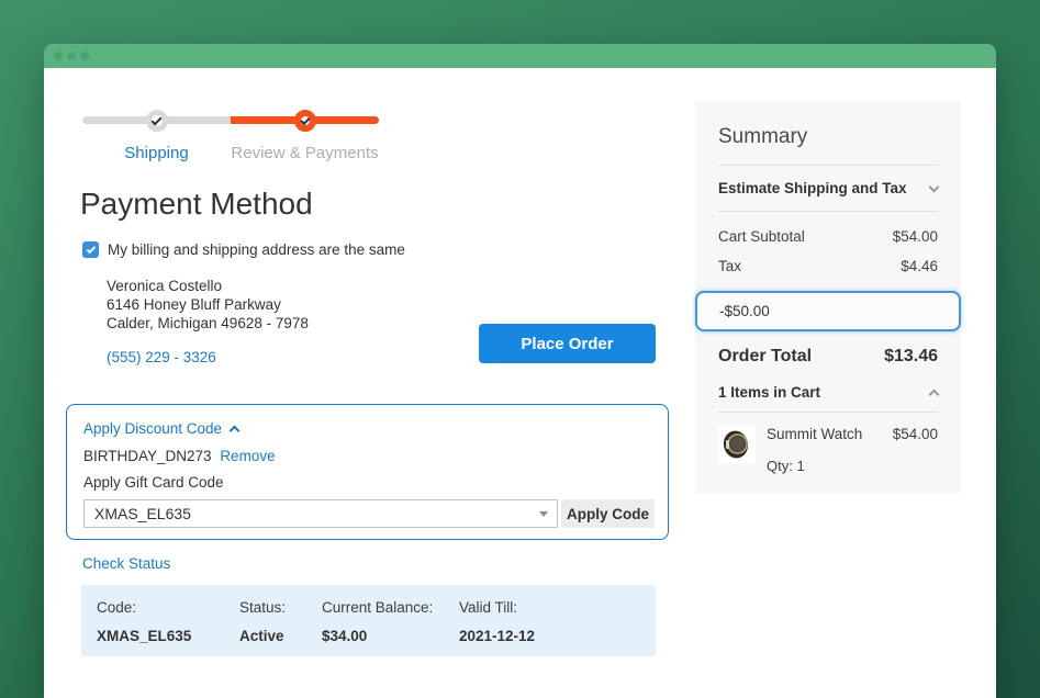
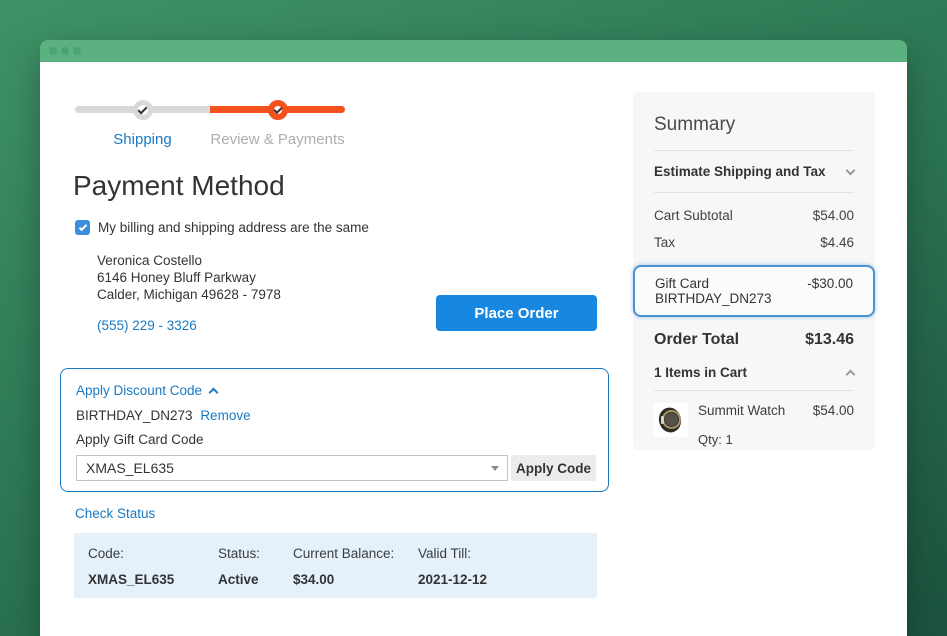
  Shipping
  Review & Payments
  Payment Method
  My billing and shipping address are the same
  Veronica Costello
  6146 Honey Bluff Parkway
  Calder, Michigan 49628 - 7978
  (555) 229 - 3326
  Place Order
  Apply Discount Code
  BIRTHDAY_DN273 Remove
  Apply Gift Card Code
  XMAS_EL635
  Apply Code
  Check Status
  Code:
  Status:
  Current Balance:
  Valid Till:
  XMAS_EL635
  Active
  $34.00
  2021-12-12
  Summary
  Estimate Shipping and Tax
  Cart Subtotal
  $54.00
  Tax
  $4.46
+ Gift Card BIRTHDAY_DN273
- -$50.00
+ -$30.00
  Order Total
  $13.46
  1 Items in Cart
  Summit Watch
  $54.00
  Qty: 1
